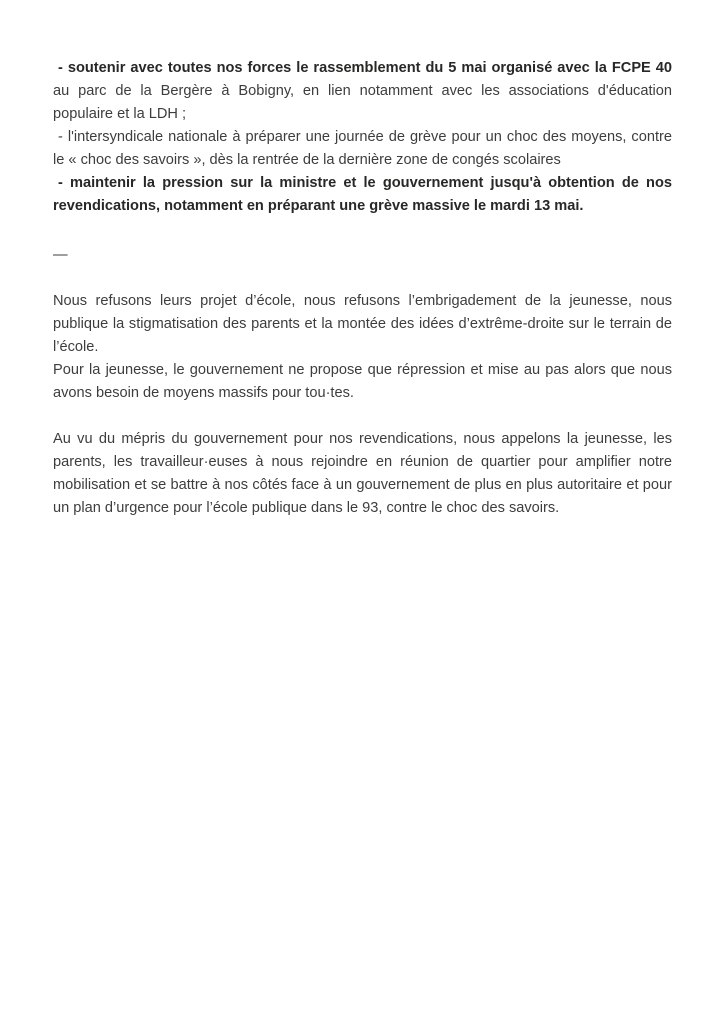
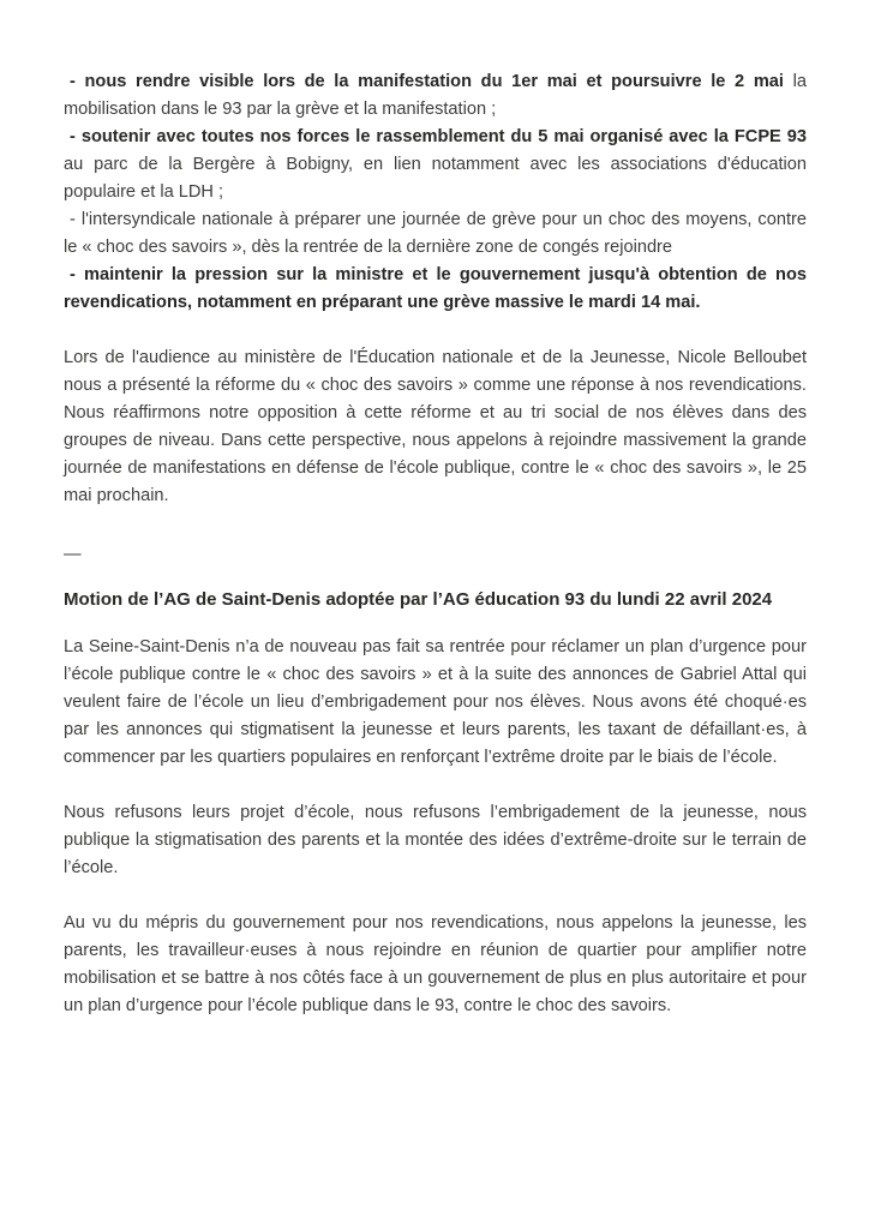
+ - nous rendre visible lors de la manifestation du 1er mai et poursuivre le 2 mai la mobilisation dans le 93 par la grève et la manifestation ;
- - soutenir avec toutes nos forces le rassemblement du 5 mai organisé avec la FCPE 40 au parc de la Bergère à Bobigny, en lien notamment avec les associations d'éducation populaire et la LDH ;
+ - soutenir avec toutes nos forces le rassemblement du 5 mai organisé avec la FCPE 93 au parc de la Bergère à Bobigny, en lien notamment avec les associations d'éducation populaire et la LDH ;
- - l'intersyndicale nationale à préparer une journée de grève pour un choc des moyens, contre le « choc des savoirs », dès la rentrée de la dernière zone de congés scolaires
+ - l'intersyndicale nationale à préparer une journée de grève pour un choc des moyens, contre le « choc des savoirs », dès la rentrée de la dernière zone de congés rejoindre
- - maintenir la pression sur la ministre et le gouvernement jusqu'à obtention de nos revendications, notamment en préparant une grève massive le mardi 13 mai.
+ - maintenir la pression sur la ministre et le gouvernement jusqu'à obtention de nos revendications, notamment en préparant une grève massive le mardi 14 mai.
+ Lors de l'audience au ministère de l'Éducation nationale et de la Jeunesse, Nicole Belloubet nous a présenté la réforme du « choc des savoirs » comme une réponse à nos revendications. Nous réaffirmons notre opposition à cette réforme et au tri social de nos élèves dans des groupes de niveau. Dans cette perspective, nous appelons à rejoindre massivement la grande journée de manifestations en défense de l'école publique, contre le « choc des savoirs », le 25 mai prochain.
  —
+ Motion de l’AG de Saint-Denis adoptée par l’AG éducation 93 du lundi 22 avril 2024
+ La Seine-Saint-Denis n’a de nouveau pas fait sa rentrée pour réclamer un plan d’urgence pour l’école publique contre le « choc des savoirs » et à la suite des annonces de Gabriel Attal qui veulent faire de l’école un lieu d’embrigadement pour nos élèves. Nous avons été choqué·es par les annonces qui stigmatisent la jeunesse et leurs parents, les taxant de défaillant·es, à commencer par les quartiers populaires en renforçant l’extrême droite par le biais de l’école.
  Nous refusons leurs projet d’école, nous refusons l’embrigadement de la jeunesse, nous publique la stigmatisation des parents et la montée des idées d’extrême-droite sur le terrain de l’école.
- Pour la jeunesse, le gouvernement ne propose que répression et mise au pas alors que nous avons besoin de moyens massifs pour tou·tes.
  Au vu du mépris du gouvernement pour nos revendications, nous appelons la jeunesse, les parents, les travailleur·euses à nous rejoindre en réunion de quartier pour amplifier notre mobilisation et se battre à nos côtés face à un gouvernement de plus en plus autoritaire et pour un plan d’urgence pour l’école publique dans le 93, contre le choc des savoirs.
